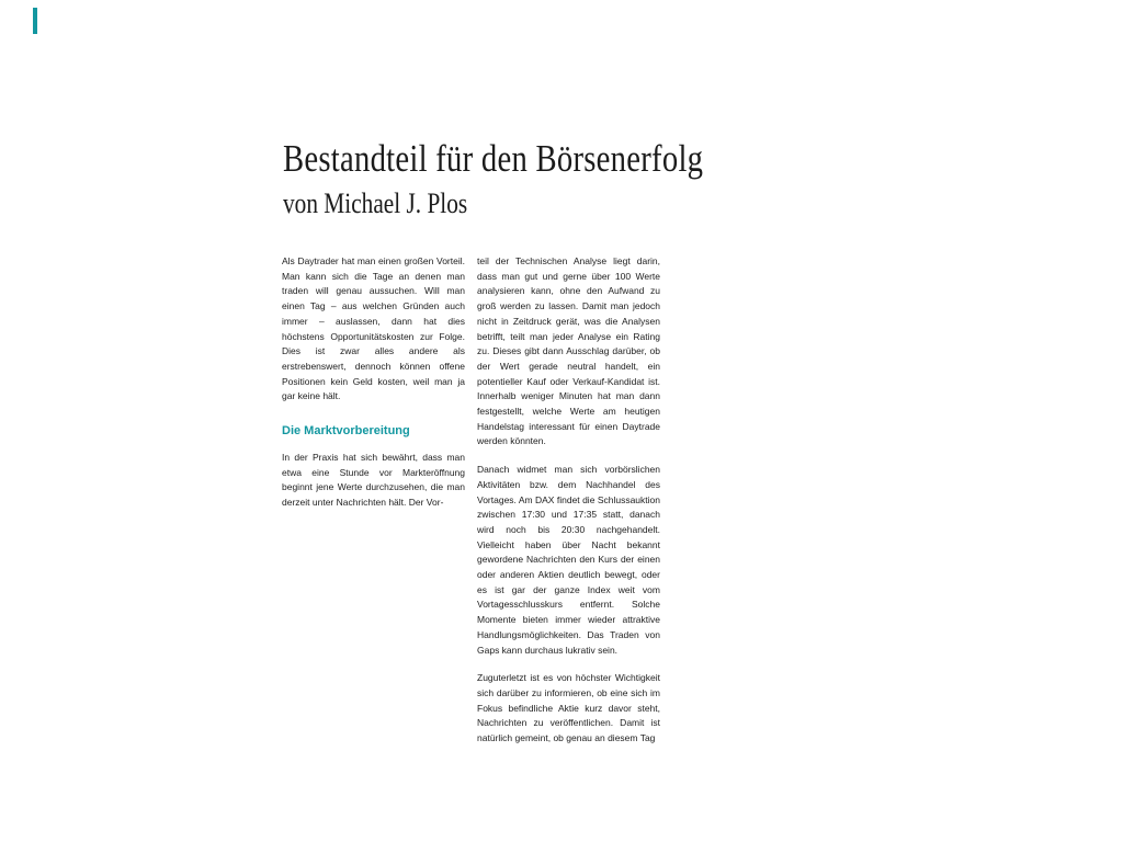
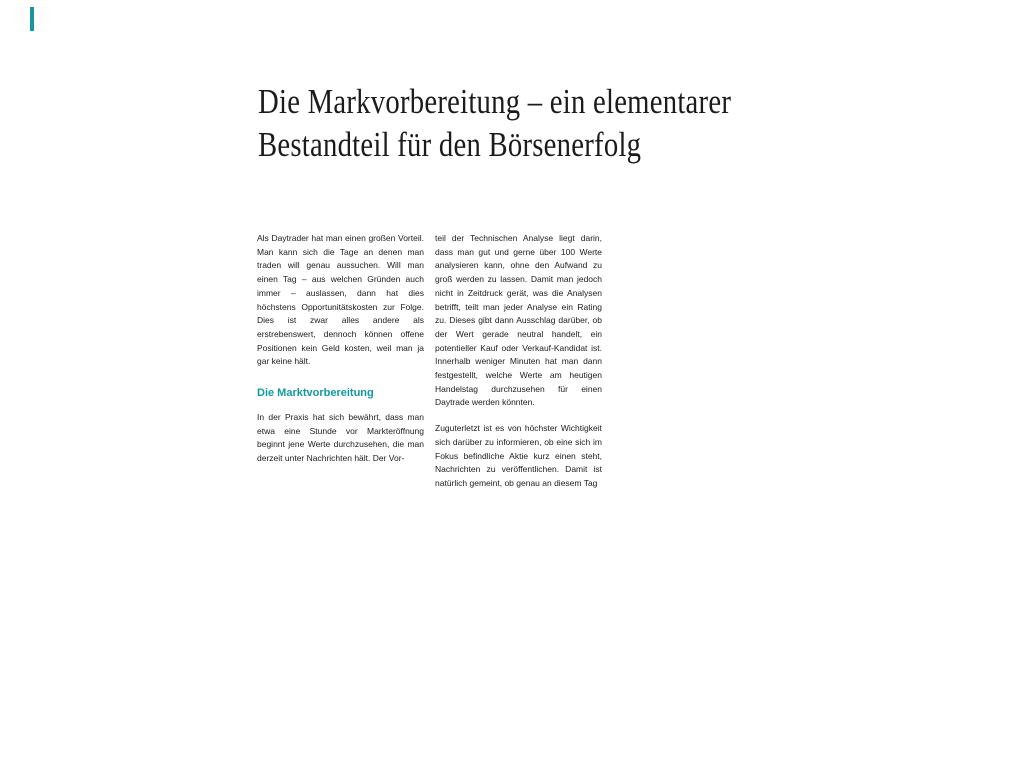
+ Die Markvorbereitung – ein elementarer
  Bestandteil für den Börsenerfolg
- von Michael J. Plos
  Als Daytrader hat man einen großen Vorteil. Man kann sich die Tage an denen man traden will genau aussuchen. Will man einen Tag – aus welchen Gründen auch immer – auslassen, dann hat dies höchstens Opportunitätskosten zur Folge. Dies ist zwar alles andere als erstrebenswert, dennoch können offene Positionen kein Geld kosten, weil man ja gar keine hält.
  Die Marktvorbereitung
  In der Praxis hat sich bewährt, dass man etwa eine Stunde vor Markteröffnung beginnt jene Werte durchzusehen, die man derzeit unter Nachrichten hält. Der Vor-
- teil der Technischen Analyse liegt darin, dass man gut und gerne über 100 Werte analysieren kann, ohne den Aufwand zu groß werden zu lassen. Damit man jedoch nicht in Zeitdruck gerät, was die Analysen betrifft, teilt man jeder Analyse ein Rating zu. Dieses gibt dann Ausschlag darüber, ob der Wert gerade neutral handelt, ein potentieller Kauf oder Verkauf-Kandidat ist. Innerhalb weniger Minuten hat man dann festgestellt, welche Werte am heutigen Handelstag interessant für einen Daytrade werden könnten.
+ teil der Technischen Analyse liegt darin, dass man gut und gerne über 100 Werte analysieren kann, ohne den Aufwand zu groß werden zu lassen. Damit man jedoch nicht in Zeitdruck gerät, was die Analysen betrifft, teilt man jeder Analyse ein Rating zu. Dieses gibt dann Ausschlag darüber, ob der Wert gerade neutral handelt, ein potentieller Kauf oder Verkauf-Kandidat ist. Innerhalb weniger Minuten hat man dann festgestellt, welche Werte am heutigen Handelstag durchzusehen für einen Daytrade werden könnten.
- Danach widmet man sich vorbörslichen Aktivitäten bzw. dem Nachhandel des Vortages. Am DAX findet die Schlussauktion zwischen 17:30 und 17:35 statt, danach wird noch bis 20:30 nachgehandelt. Vielleicht haben über Nacht bekannt gewordene Nachrichten den Kurs der einen oder anderen Aktien deutlich bewegt, oder es ist gar der ganze Index weit vom Vortagesschlusskurs entfernt. Solche Momente bieten immer wieder attraktive Handlungsmöglichkeiten. Das Traden von Gaps kann durchaus lukrativ sein.
- Zuguterletzt ist es von höchster Wichtigkeit sich darüber zu informieren, ob eine sich im Fokus befindliche Aktie kurz davor steht, Nachrichten zu veröffentlichen. Damit ist natürlich gemeint, ob genau an diesem Tag
+ Zuguterletzt ist es von höchster Wichtigkeit sich darüber zu informieren, ob eine sich im Fokus befindliche Aktie kurz einen steht, Nachrichten zu veröffentlichen. Damit ist natürlich gemeint, ob genau an diesem Tag
